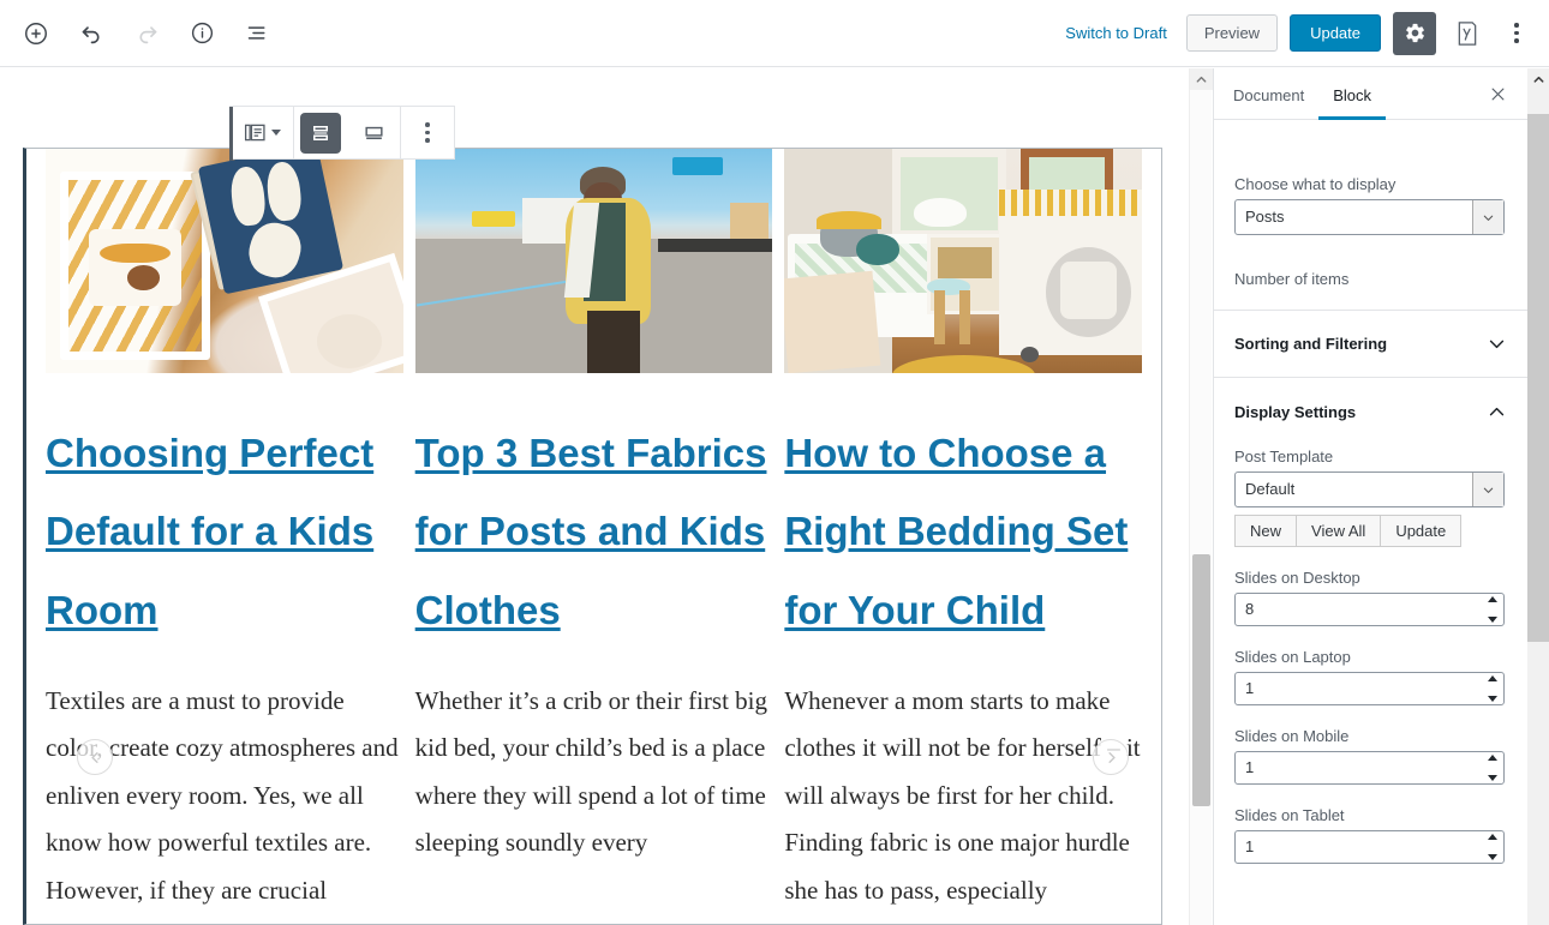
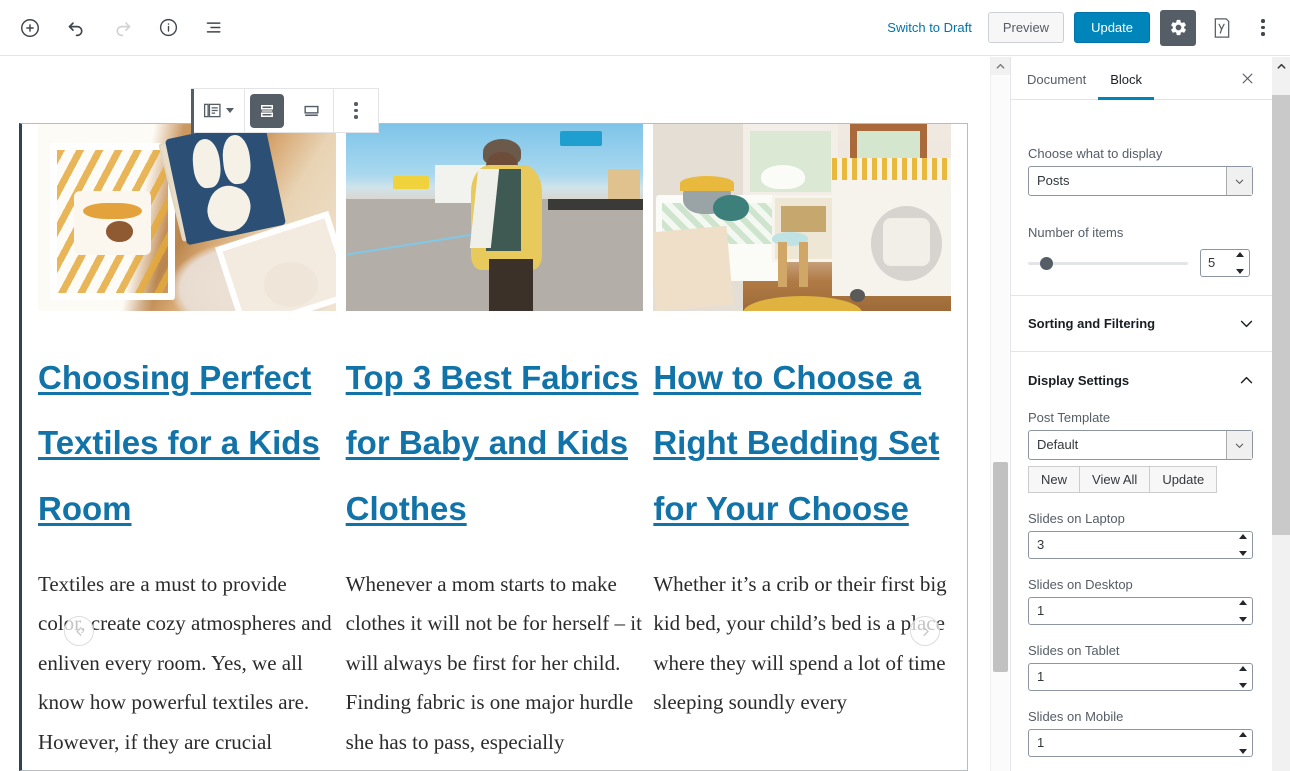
  Switch to Draft
  Preview
  Update
- Choosing Perfect Default for a Kids Room
+ Choosing Perfect Textiles for a Kids Room
  Textiles are a must to provide color, create cozy atmospheres and enliven every room. Yes, we all know how powerful textiles are. However, if they are crucial
- Top 3 Best Fabrics for Posts and Kids Clothes
+ Top 3 Best Fabrics for Baby and Kids Clothes
- Whether it’s a crib or their first big kid bed, your child’s bed is a place where they will spend a lot of time sleeping soundly every
+ Whenever a mom starts to make clothes it will not be for herself – it will always be first for her child. Finding fabric is one major hurdle she has to pass, especially
- How to Choose a Right Bedding Set for Your Child
+ How to Choose a Right Bedding Set for Your Choose
- Whenever a mom starts to make clothes it will not be for herself – it will always be first for her child. Finding fabric is one major hurdle she has to pass, especially
+ Whether it’s a crib or their first big kid bed, your child’s bed is a place where they will spend a lot of time sleeping soundly every
  Document
  Block
  Choose what to display
  Posts
  Number of items
+ 5
  Sorting and Filtering
  Display Settings
  Post Template
  Default
  New
  View All
  Update
- Slides on Desktop
+ Slides on Laptop
- 8
+ 3
- Slides on Laptop
+ Slides on Desktop
  1
- Slides on Mobile
+ Slides on Tablet
  1
- Slides on Tablet
+ Slides on Mobile
  1
